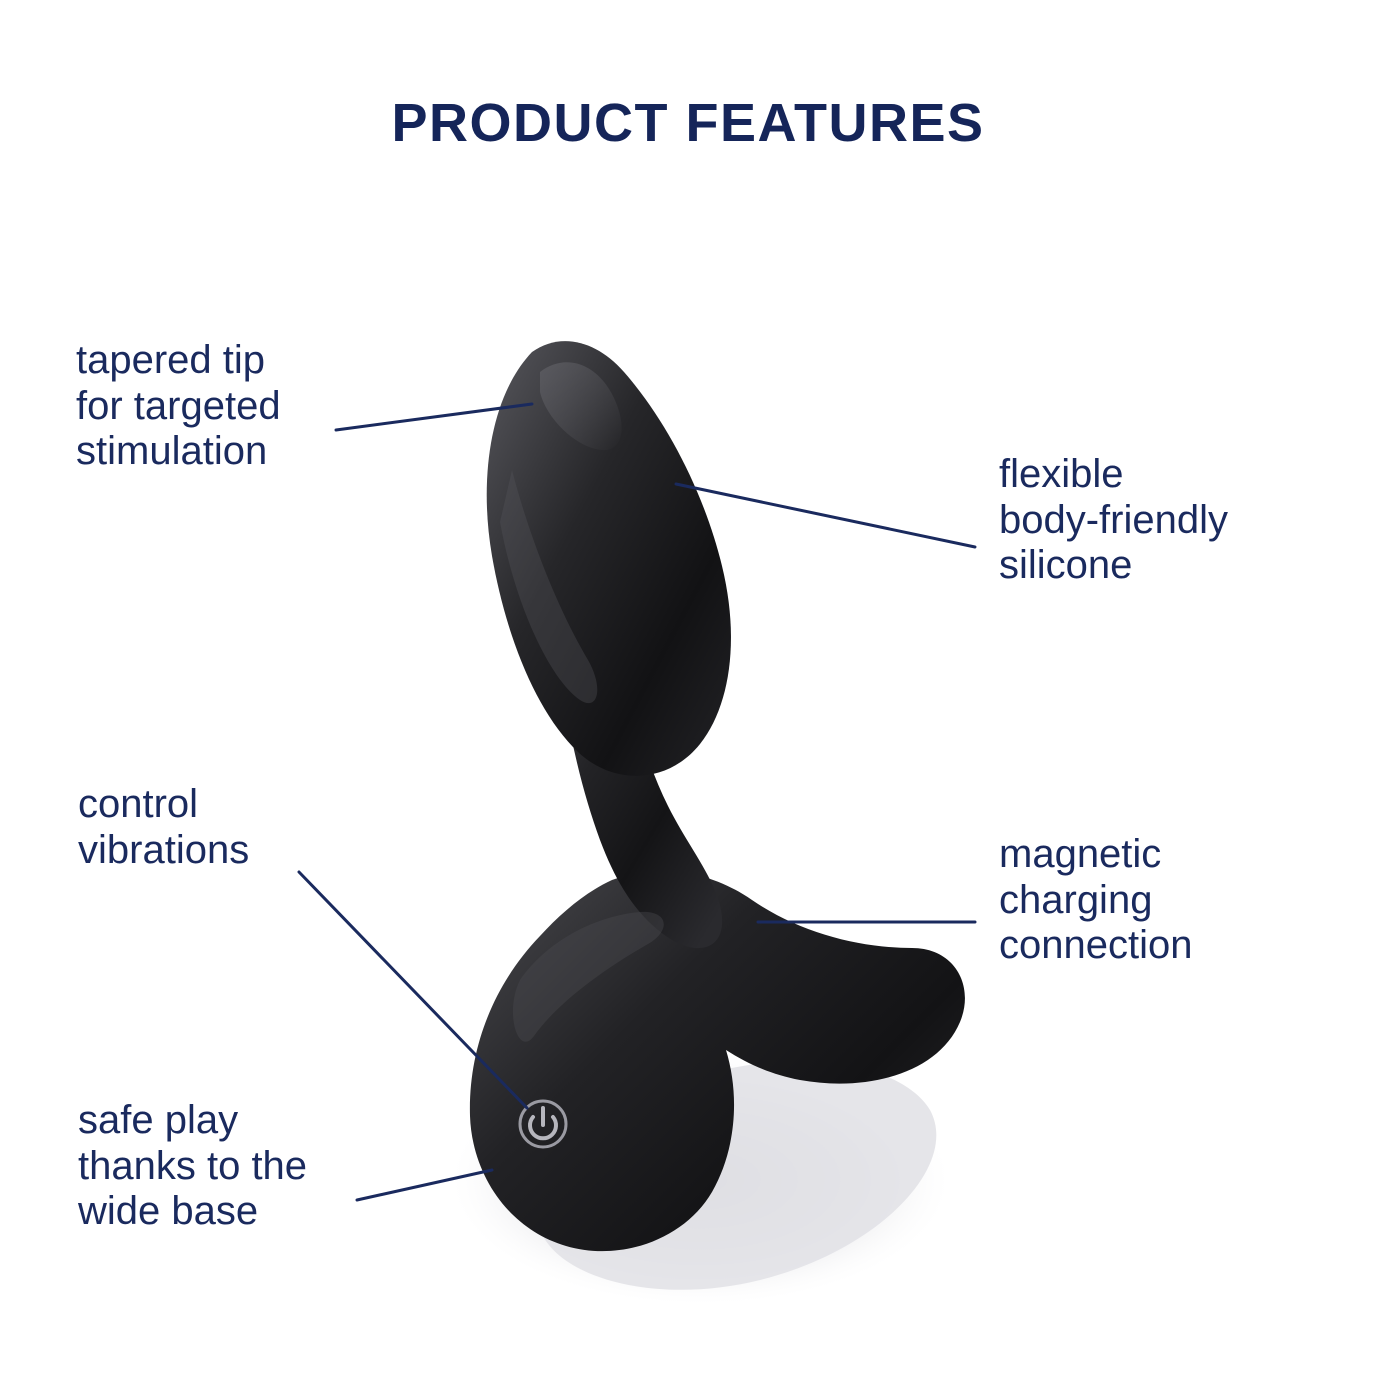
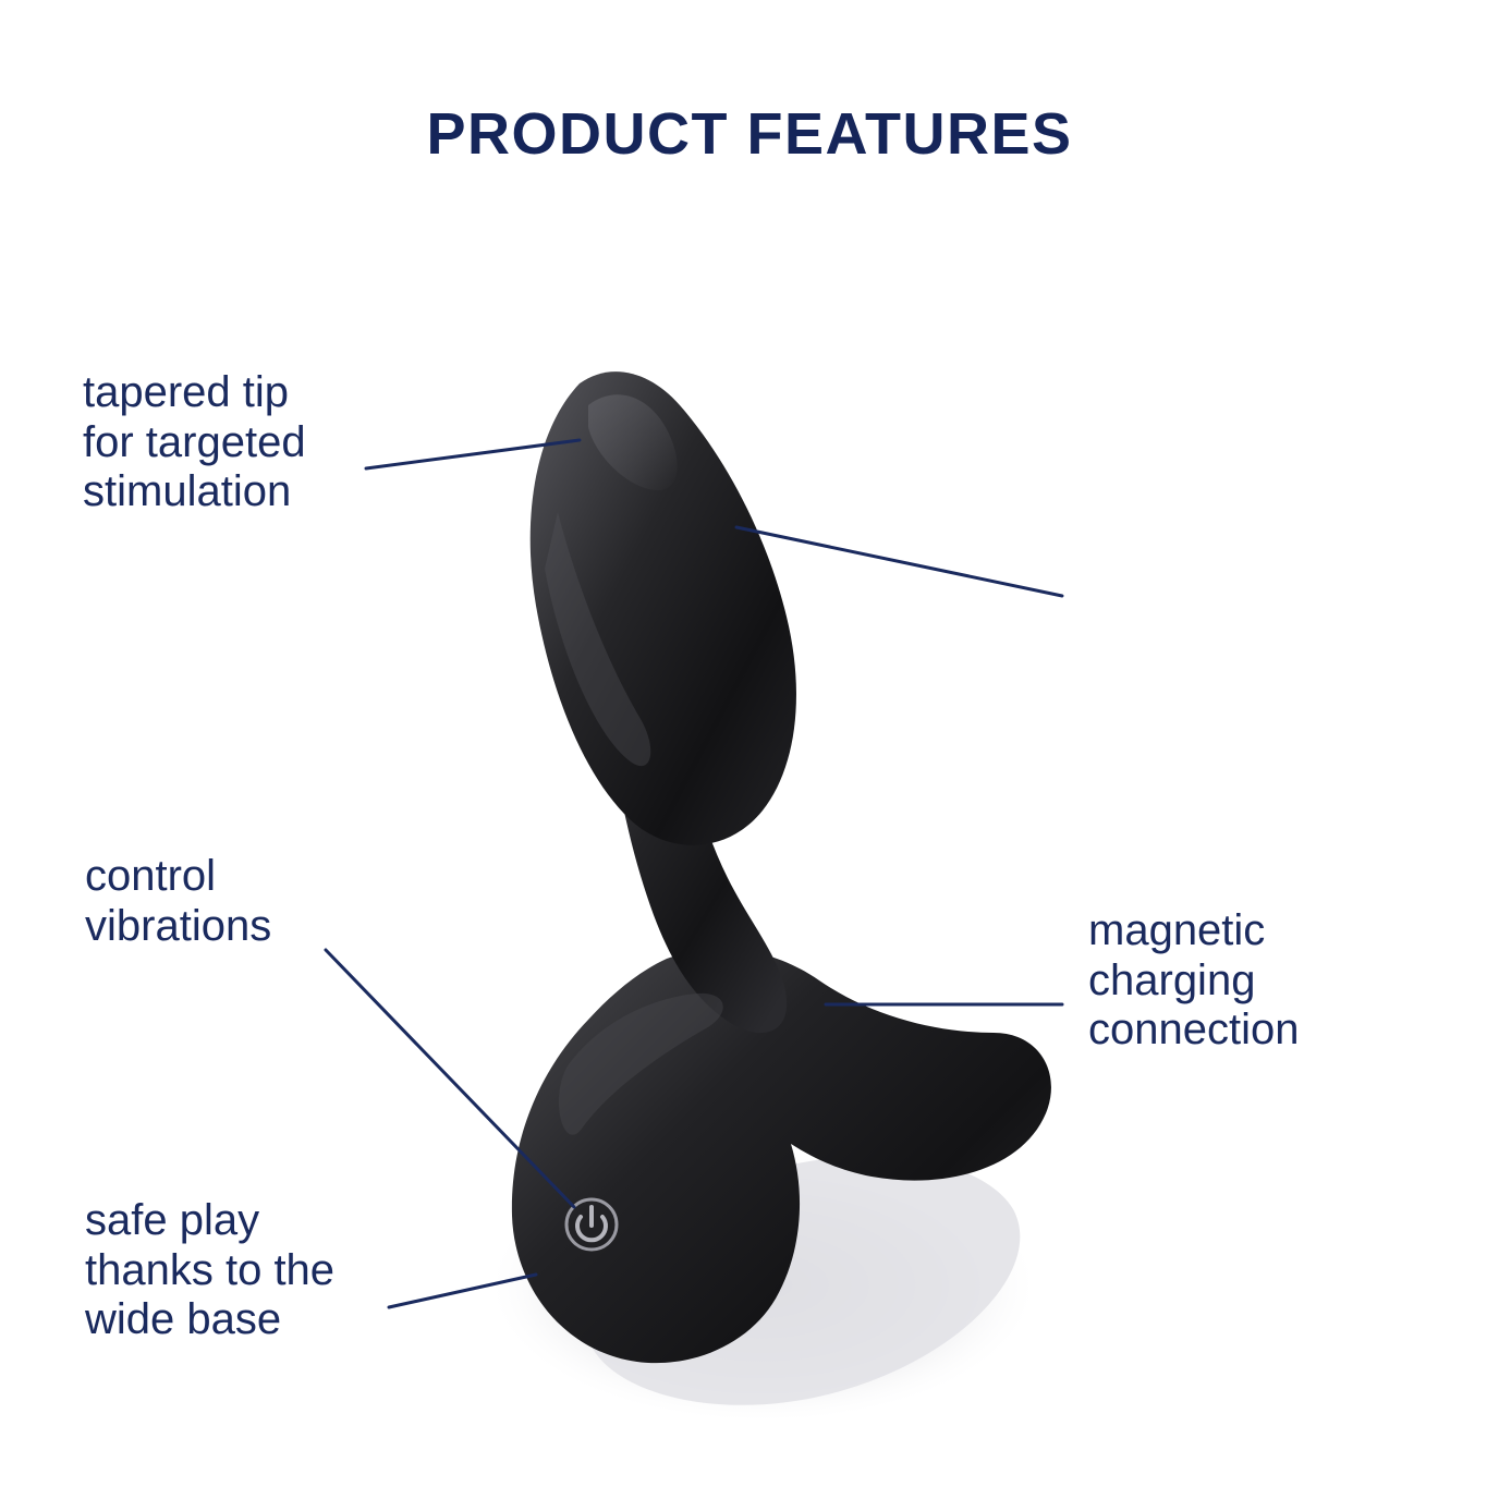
  PRODUCT FEATURES
  tapered tip
  for targeted
  stimulation
  control
  vibrations
  safe play
  thanks to the
  wide base
- flexible
- body-friendly
- silicone
  magnetic
  charging
  connection
